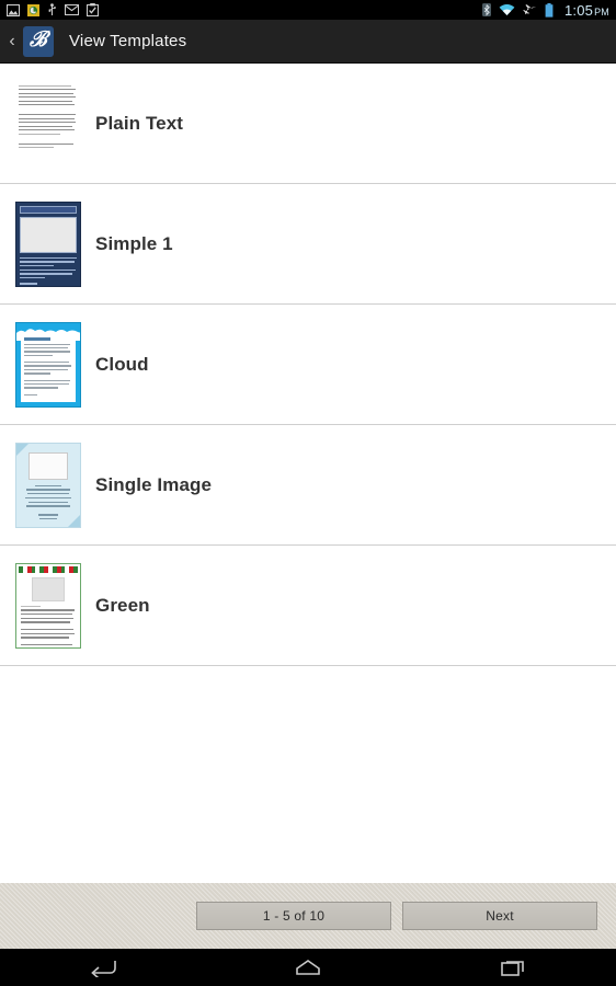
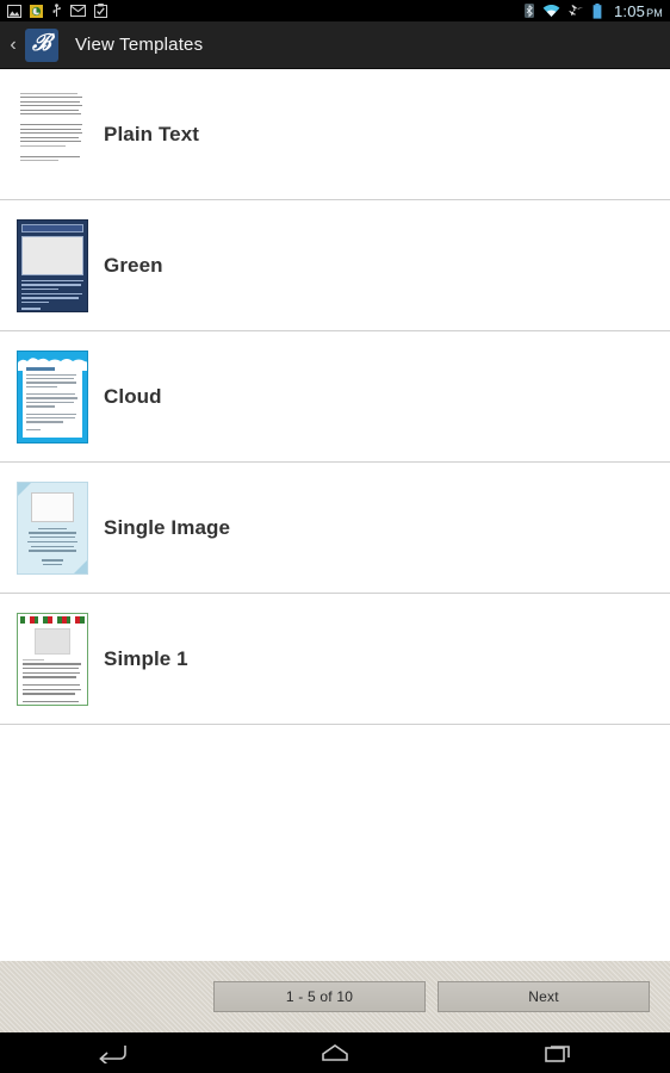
  1:05PM
  ‹
  ℬ
  View Templates
  Plain Text
- Simple 1
+ Green
  Cloud
  Single Image
- Green
+ Simple 1
  1 - 5 of 10
  Next
